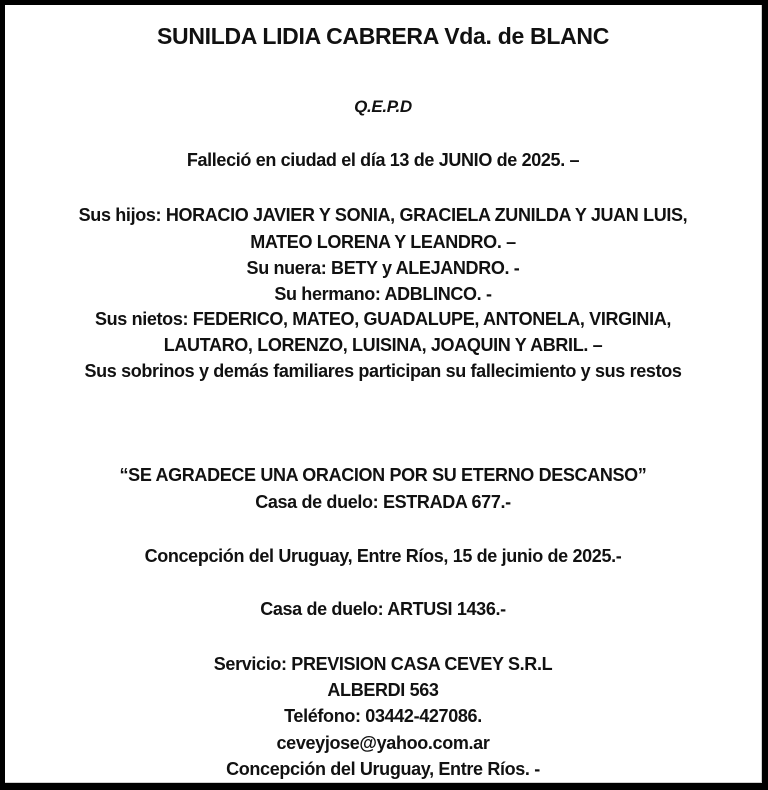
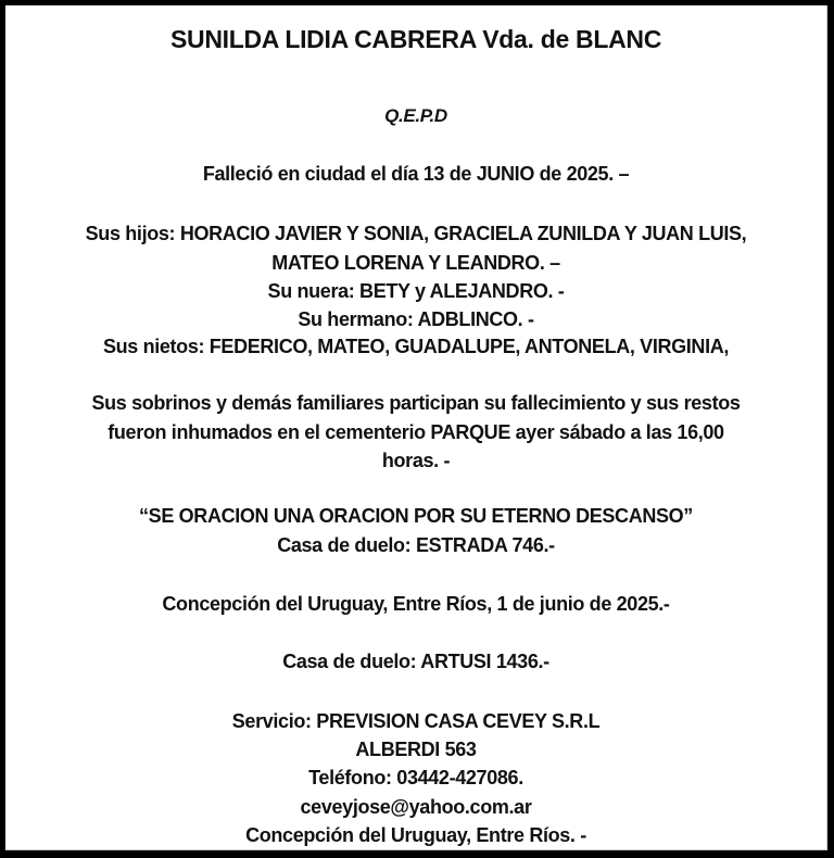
  SUNILDA LIDIA CABRERA Vda. de BLANC
  Q.E.P.D
  Falleció en ciudad el día 13 de JUNIO de 2025. –
  Sus hijos: HORACIO JAVIER Y SONIA, GRACIELA ZUNILDA Y JUAN LUIS,
  MATEO LORENA Y LEANDRO. –
  Su nuera: BETY y ALEJANDRO. -
  Su hermano: ADBLINCO. -
  Sus nietos: FEDERICO, MATEO, GUADALUPE, ANTONELA, VIRGINIA,
- LAUTARO, LORENZO, LUISINA, JOAQUIN Y ABRIL. –
  Sus sobrinos y demás familiares participan su fallecimiento y sus restos
+ fueron inhumados en el cementerio PARQUE ayer sábado a las 16,00
+ horas. -
- “SE AGRADECE UNA ORACION POR SU ETERNO DESCANSO”
+ “SE ORACION UNA ORACION POR SU ETERNO DESCANSO”
- Casa de duelo: ESTRADA 677.-
+ Casa de duelo: ESTRADA 746.-
- Concepción del Uruguay, Entre Ríos, 15 de junio de 2025.-
+ Concepción del Uruguay, Entre Ríos, 1 de junio de 2025.-
  Casa de duelo: ARTUSI 1436.-
  Servicio: PREVISION CASA CEVEY S.R.L
  ALBERDI 563
  Teléfono: 03442-427086.
  ceveyjose@yahoo.com.ar
  Concepción del Uruguay, Entre Ríos. -
